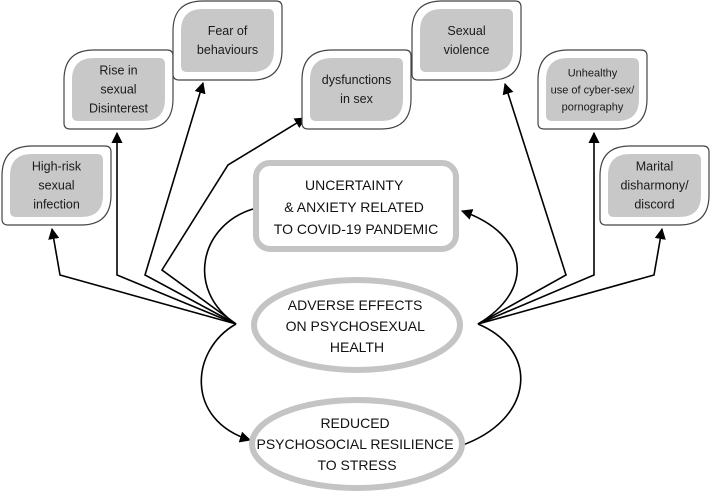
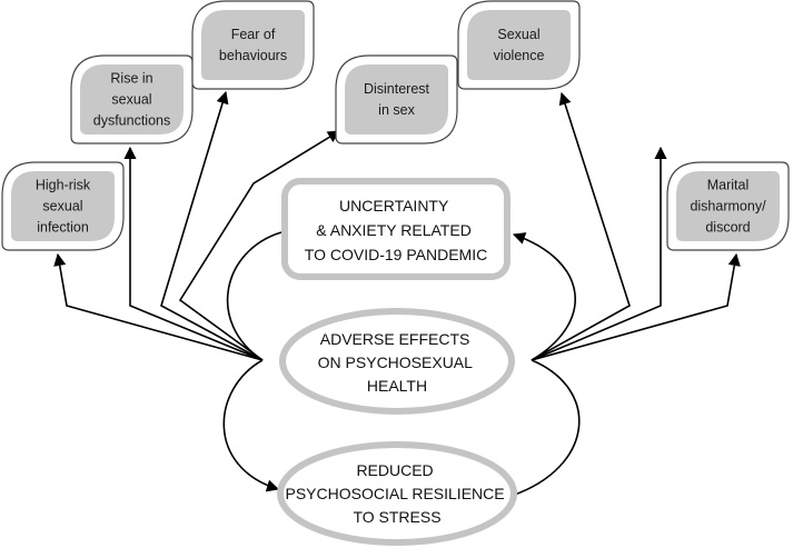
  High-risk sexual infection
- Rise in sexual Disinterest
+ Rise in sexual dysfunctions
  Fear of behaviours
- dysfunctions in sex
+ Disinterest in sex
  Sexual violence
- Unhealthy use of cyber-sex/ pornography
  Marital disharmony/ discord
  UNCERTAINTY & ANXIETY RELATED TO COVID-19 PANDEMIC
  ADVERSE EFFECTS ON PSYCHOSEXUAL HEALTH
  REDUCED PSYCHOSOCIAL RESILIENCE TO STRESS
